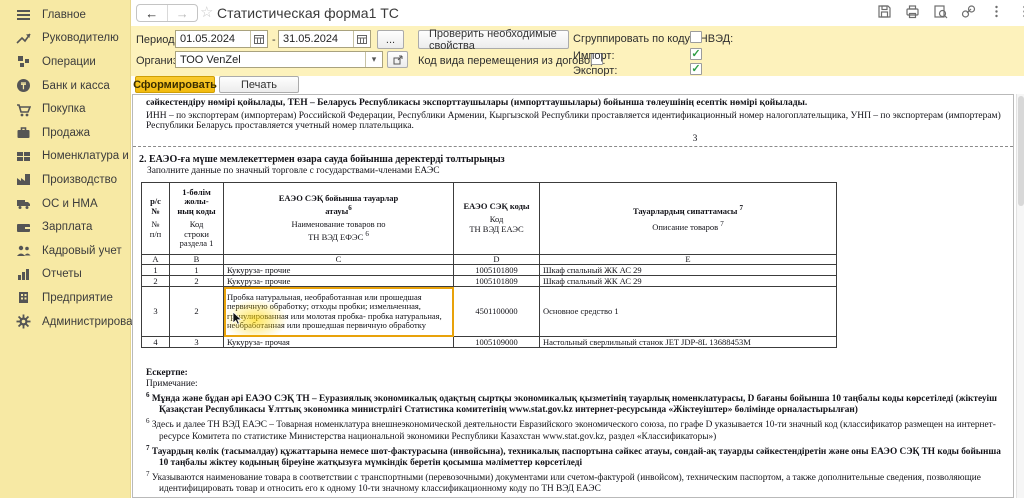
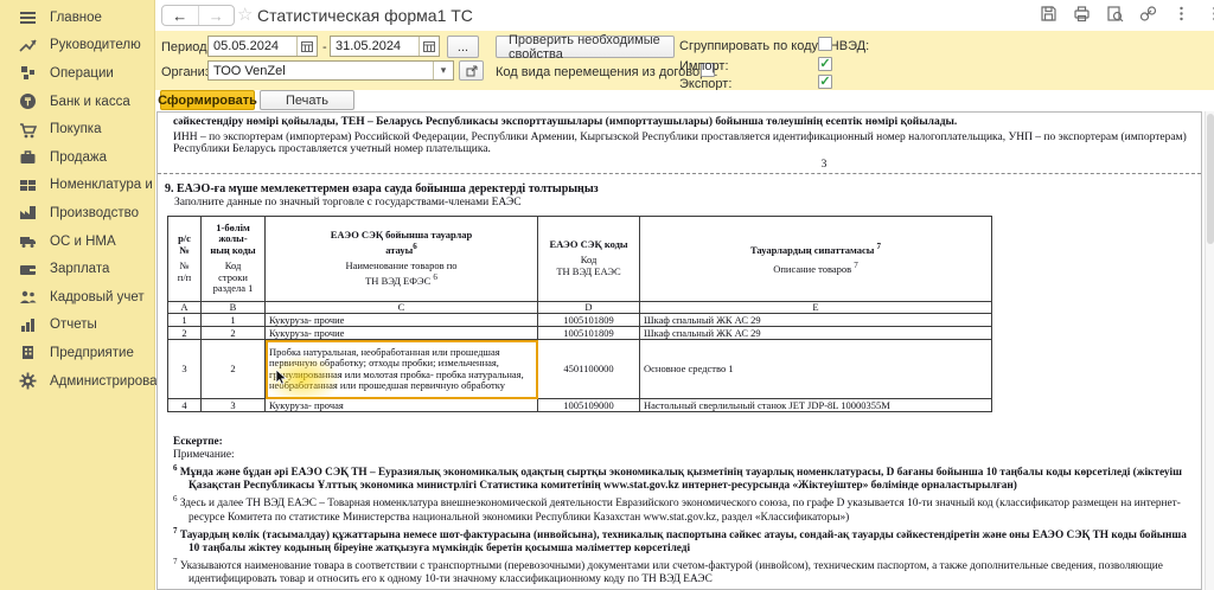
  Главное
  Руководителю
  Операции
  ₸
  Банк и касса
  Покупка
  Продажа
  Номенклатура и
  Производство
  ОС и НМА
  Зарплата
  Кадровый учет
  Отчеты
  Предприятие
  Администрирова
  ←
  →
  ☆
  Статистическая форма1 ТС
  Период
- 01.05.2024
+ 05.05.2024
  -
  31.05.2024
  ...
  Проверить необходимые свойства
  Сгруппировать по кодуНВЭД:
  ТОО VenZel
  ▾
  Код вида перемещения из догово:
  Импорт:
  ✓
  Экспорт:
  ✓
  Сформировать
  Печать
  сәйкестендіру нөмірі қойылады, ТЕН – Беларусь Республикасы экспорттаушылары (импорттаушылары) бойынша төлеушінің есептік нөмірі қойылады.
  ИНН – по экспортерам (импортерам) Российской Федерации, Республики Армении, Кыргызской Республики проставляется идентификационный номер налогоплательщика, УНП – по экспортерам (импортерам) Республики Беларусь проставляется учетный номер плательщика.
  3
- 2. ЕАЭО-ға мүше мемлекеттермен өзара сауда бойынша деректерді толтырыңыз
+ 9. ЕАЭО-ға мүше мемлекеттермен өзара сауда бойынша деректерді толтырыңыз
  Заполните данные по значный торговле с государствами-членами ЕАЭС
  р/с № № п/п	1-бөлім жолы- ның коды Код строки раздела 1	ЕАЭО СЭҚ бойынша тауарлар атауы6 Наименование товаров по ТН ВЭД ЕФЭС 6	ЕАЭО СЭҚ коды Код ТН ВЭД ЕАЭС	Тауарлардың сипаттамасы 7 Описание товаров 7
  A	B	C	D	E
  1	1	Кукуруза- прочие	1005101809	Шкаф спальный ЖК АС 29
  2	2	Кукуруза- прочие	1005101809	Шкаф спальный ЖК АС 29
  3	2	Пробка натуральная, необработанная или прошедшая аботку; отходы пробки; измельченная, или молотая пробка- пробка натуральная, или прошедшая первичную обработку	4501100000	Основное средство 1
- 4	3	Кукуруза- прочая	1005109000	Настольный сверлильный станок JET JDP-8L 13688453M
+ 4	3	Кукуруза- прочая	1005109000	Настольный сверлильный станок JET JDP-8L 10000355M
  Ескертпе:
  Примечание:
  6 Мұнда жəне бұдан əрі ЕАЭО СЭҚ ТН – Еуразиялық экономикалық одақтың сыртқы экономикалық қызметінің тауарлық номенклатурасы, D бағаны бойынша 10 таңбалы коды көрсетіледі (жіктеуіш Қазақстан Республикасы Ұлттық экономика министрлігі Статистика комитетінің www.stat.gov.kz интернет-ресурсында «Жіктеуіштер» бөлімінде орналастырылған)
  6 Здесь и далее ТН ВЭД ЕАЭС – Товарная номенклатура внешнеэкономической деятельности Евразийского экономического союза, по графе D указывается 10-ти значный код (классификатор размещен на интернет-ресурсе Комитета по статистике Министерства национальной экономики Республики Казахстан www.stat.gov.kz, раздел «Классификаторы»)
  7 Тауардың көлік (тасымалдау) құжаттарына немесе шот-фактурасына (инвойсына), техникалық паспортына сәйкес атауы, сондай-ақ тауарды сәйкестендіретін және оны ЕАЭО СЭҚ ТН коды бойынша 10 таңбалы жіктеу кодының біреуіне жатқызуға мүмкіндік беретін қосымша мәліметтер көрсетіледі
  7 Указываются наименование товара в соответствии с транспортными (перевозочными) документами или счетом-фактурой (инвойсом), техническим паспортом, а также дополнительные сведения, позволяющие идентифицировать товар и относить его к одному 10-ти значному классификационному коду по ТН ВЭД ЕАЭС
